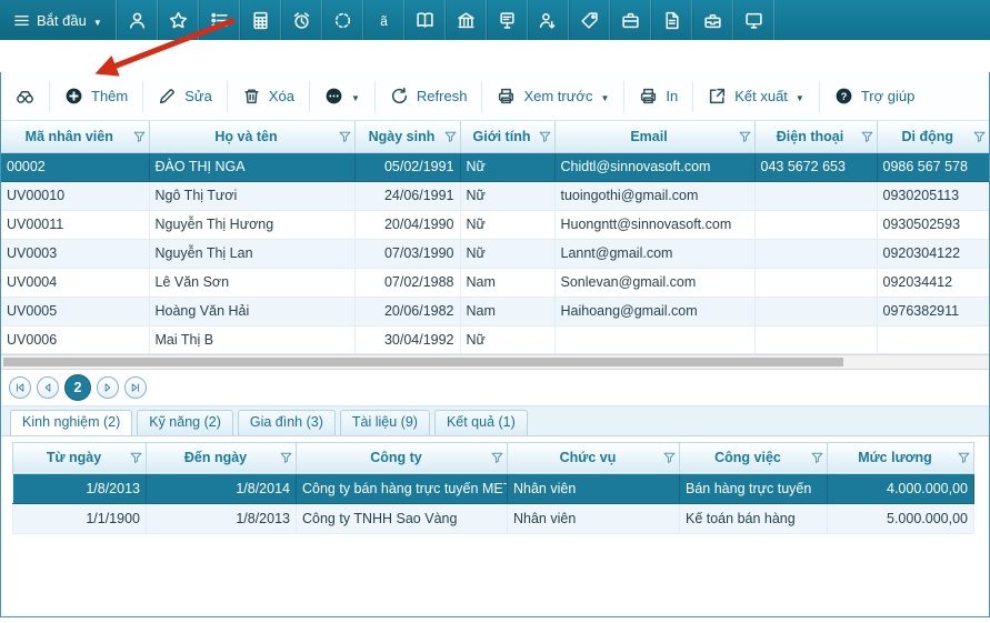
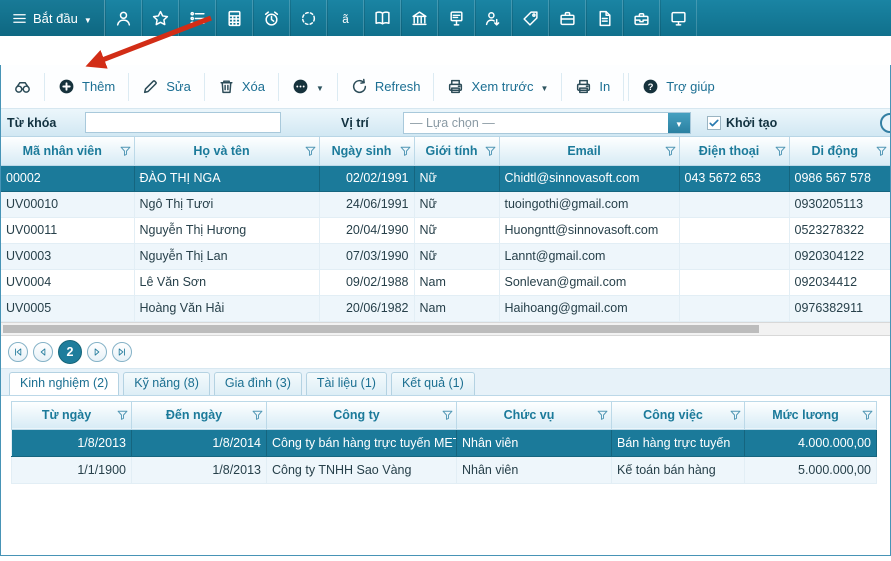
  Bắt đầu
  ã
  Thêm
  Sửa
  Xóa
  Refresh
  Xem trước
  In
- Kết xuất
  ?
  Trợ giúp
+ Từ khóa
+ Vị trí
+ — Lựa chọn —
+ Khởi tạo
  Mã nhân viên	Họ và tên	Ngày sinh	Giới tính	Email	Điện thoại	Di động
- 00002	ĐÀO THỊ NGA	05/02/1991	Nữ	Chidtl@sinnovasoft.com	043 5672 653	0986 567 578
+ 00002	ĐÀO THỊ NGA	02/02/1991	Nữ	Chidtl@sinnovasoft.com	043 5672 653	0986 567 578
  UV00010	Ngô Thị Tươi	24/06/1991	Nữ	tuoingothi@gmail.com		0930205113
- UV00011	Nguyễn Thị Hương	20/04/1990	Nữ	Huongntt@sinnovasoft.com		0930502593
+ UV00011	Nguyễn Thị Hương	20/04/1990	Nữ	Huongntt@sinnovasoft.com		0523278322
  UV0003	Nguyễn Thị Lan	07/03/1990	Nữ	Lannt@gmail.com		0920304122
- UV0004	Lê Văn Sơn	07/02/1988	Nam	Sonlevan@gmail.com		092034412
+ UV0004	Lê Văn Sơn	09/02/1988	Nam	Sonlevan@gmail.com		092034412
  UV0005	Hoàng Văn Hải	20/06/1982	Nam	Haihoang@gmail.com		0976382911
- UV0006	Mai Thị B	30/04/1992	Nữ
  2
  Kinh nghiệm (2)
- Kỹ năng (2)
+ Kỹ năng (8)
  Gia đình (3)
- Tài liệu (9)
+ Tài liệu (1)
  Kết quả (1)
  Từ ngày	Đến ngày	Công ty	Chức vụ	Công việc	Mức lương
  1/8/2013	1/8/2014	Công ty bán hàng trực tuyến ME	Nhân viên	Bán hàng trực tuyến	4.000.000,00
  1/1/1900	1/8/2013	Công ty TNHH Sao Vàng	Nhân viên	Kế toán bán hàng	5.000.000,00
